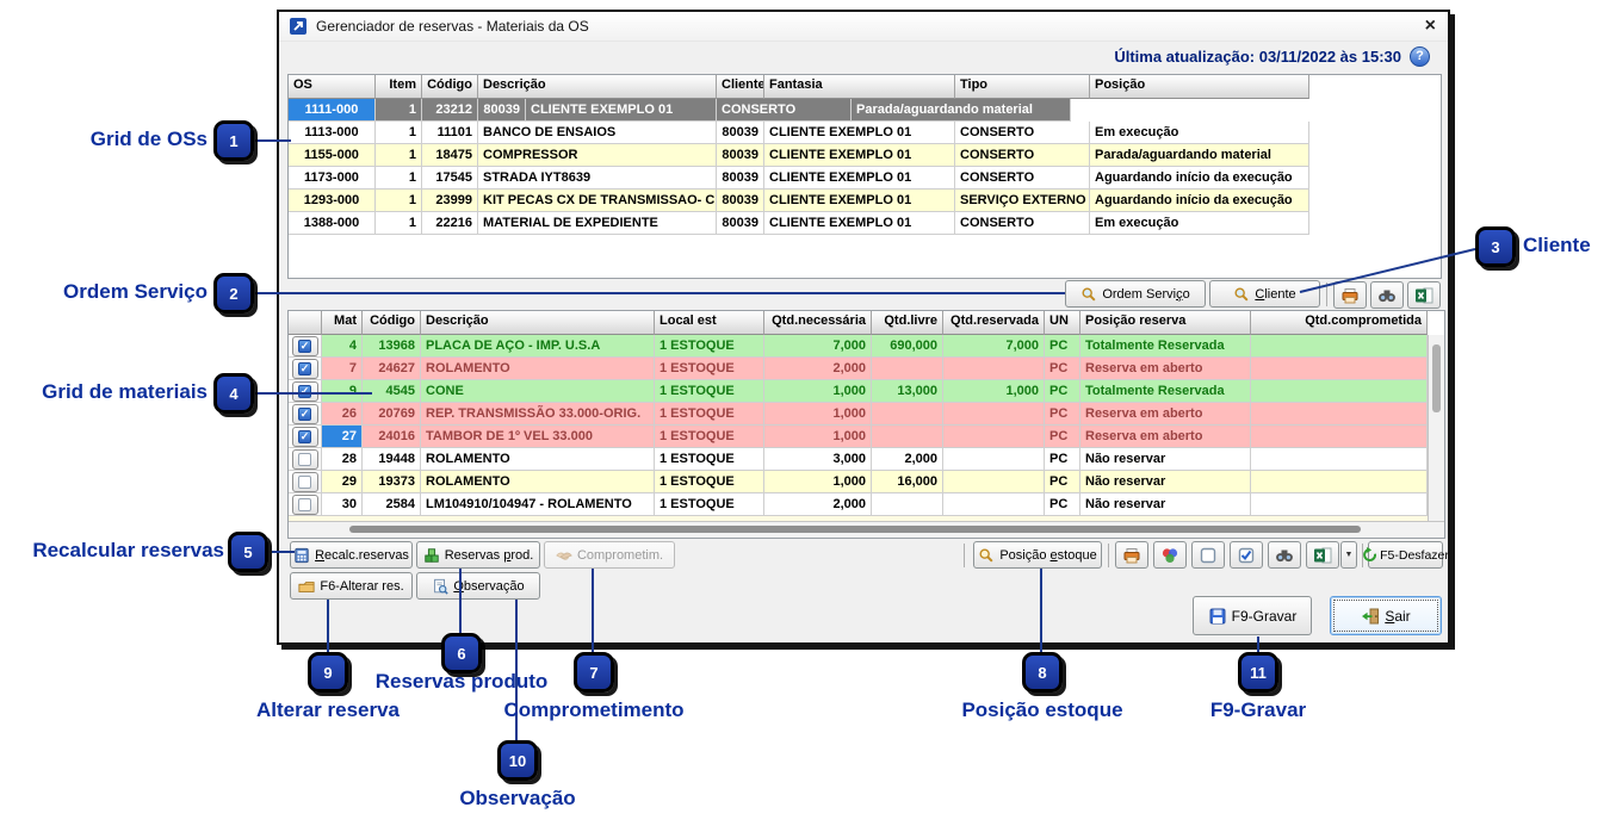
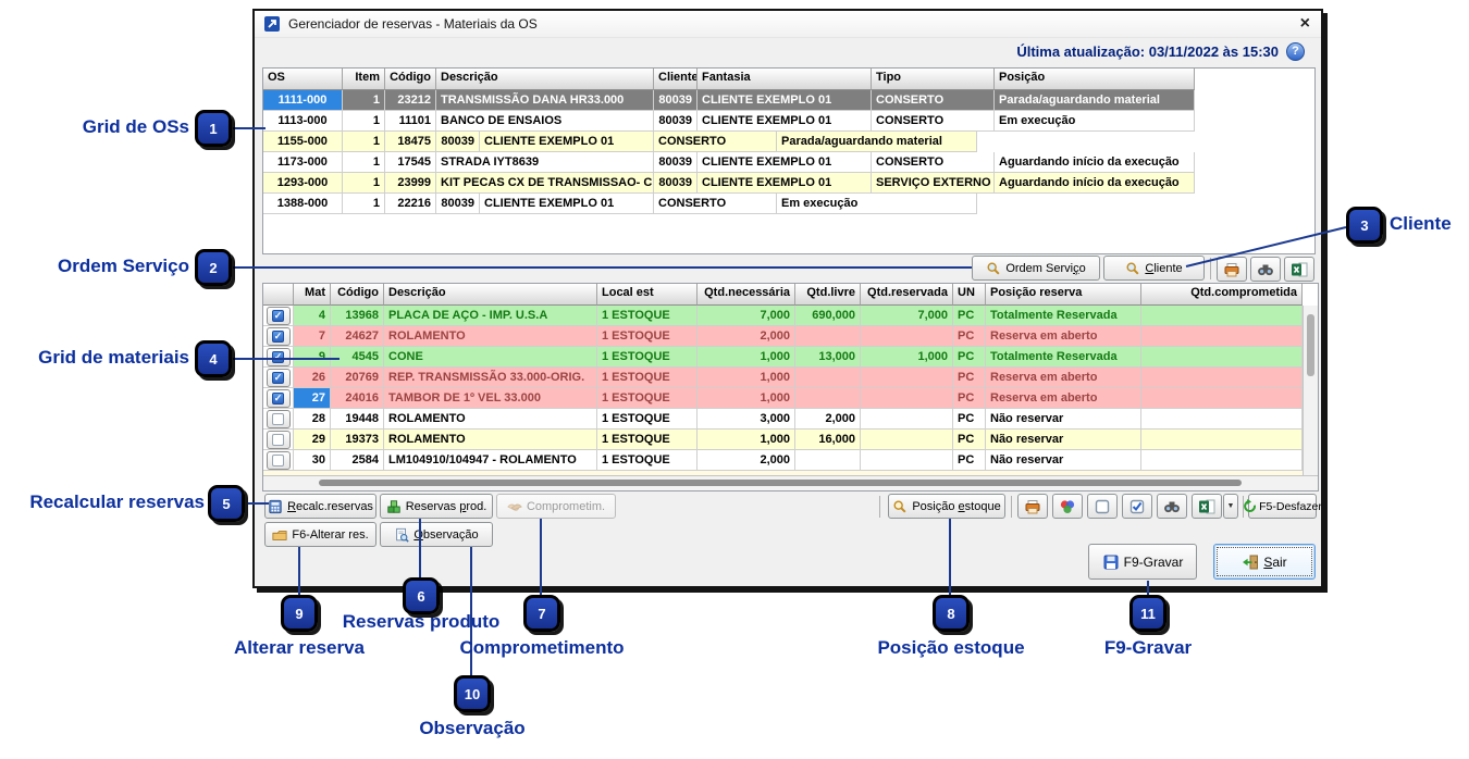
  Gerenciador de reservas - Materiais da OS
  ×
  Última atualização: 03/11/2022 às 15:30
  ?
  OS
  Item
  Código
  Descrição
  Cliente
  Fantasia
  Tipo
  Posição
  1111-000
  1
  23212
+ TRANSMISSÃO DANA HR33.000
  80039
  CLIENTE EXEMPLO 01
  CONSERTO
  Parada/aguardando material
  1113-000
  1
  11101
  BANCO DE ENSAIOS
  80039
  CLIENTE EXEMPLO 01
  CONSERTO
  Em execução
  1155-000
  1
  18475
- COMPRESSOR
  80039
  CLIENTE EXEMPLO 01
  CONSERTO
  Parada/aguardando material
  1173-000
  1
  17545
  STRADA IYT8639
  80039
  CLIENTE EXEMPLO 01
  CONSERTO
  Aguardando início da execução
  1293-000
  1
  23999
  KIT PECAS CX DE TRANSMISSAO- C
  80039
  CLIENTE EXEMPLO 01
  SERVIÇO EXTERNO
  Aguardando início da execução
  1388-000
  1
  22216
- MATERIAL DE EXPEDIENTE
  80039
  CLIENTE EXEMPLO 01
  CONSERTO
  Em execução
  Ordem Serviço
  Cliente
  Mat
  Código
  Descrição
  Local est
  Qtd.necessária
  Qtd.livre
  Qtd.reservada
  UN
  Posição reserva
  Qtd.comprometida
  ✓
  4
  13968
  PLACA DE AÇO - IMP. U.S.A
  1 ESTOQUE
  7,000
  690,000
  7,000
  PC
  Totalmente Reservada
  ✓
  7
  24627
  ROLAMENTO
  1 ESTOQUE
  2,000
  PC
  Reserva em aberto
  ✓
  9
  4545
  CONE
  1 ESTOQUE
  1,000
  13,000
  1,000
  PC
  Totalmente Reservada
  ✓
  26
  20769
  REP. TRANSMISSÃO 33.000-ORIG.
  1 ESTOQUE
  1,000
  PC
  Reserva em aberto
  ✓
  27
  24016
  TAMBOR DE 1º VEL 33.000
  1 ESTOQUE
  1,000
  PC
  Reserva em aberto
  28
  19448
  ROLAMENTO
  1 ESTOQUE
  3,000
  2,000
  PC
  Não reservar
  29
  19373
  ROLAMENTO
  1 ESTOQUE
  1,000
  16,000
  PC
  Não reservar
  30
  2584
  LM104910/104947 - ROLAMENTO
  1 ESTOQUE
  2,000
  PC
  Não reservar
  Recalc.reservas
  Reservas prod.
  Comprometim.
  Posição estoque
  F5-Desfazer
  F6-Alterar res.
  Observação
  F9-Gravar
  Sair
  1
  Grid de OSs
  2
  Ordem Serviço
  3
  Cliente
  4
  Grid de materiais
  5
  Recalcular reservas
  6
  Reservas produto
  7
  Comprometimento
  8
  Posição estoque
  9
  Alterar reserva
  10
  Observação
  11
  F9-Gravar
